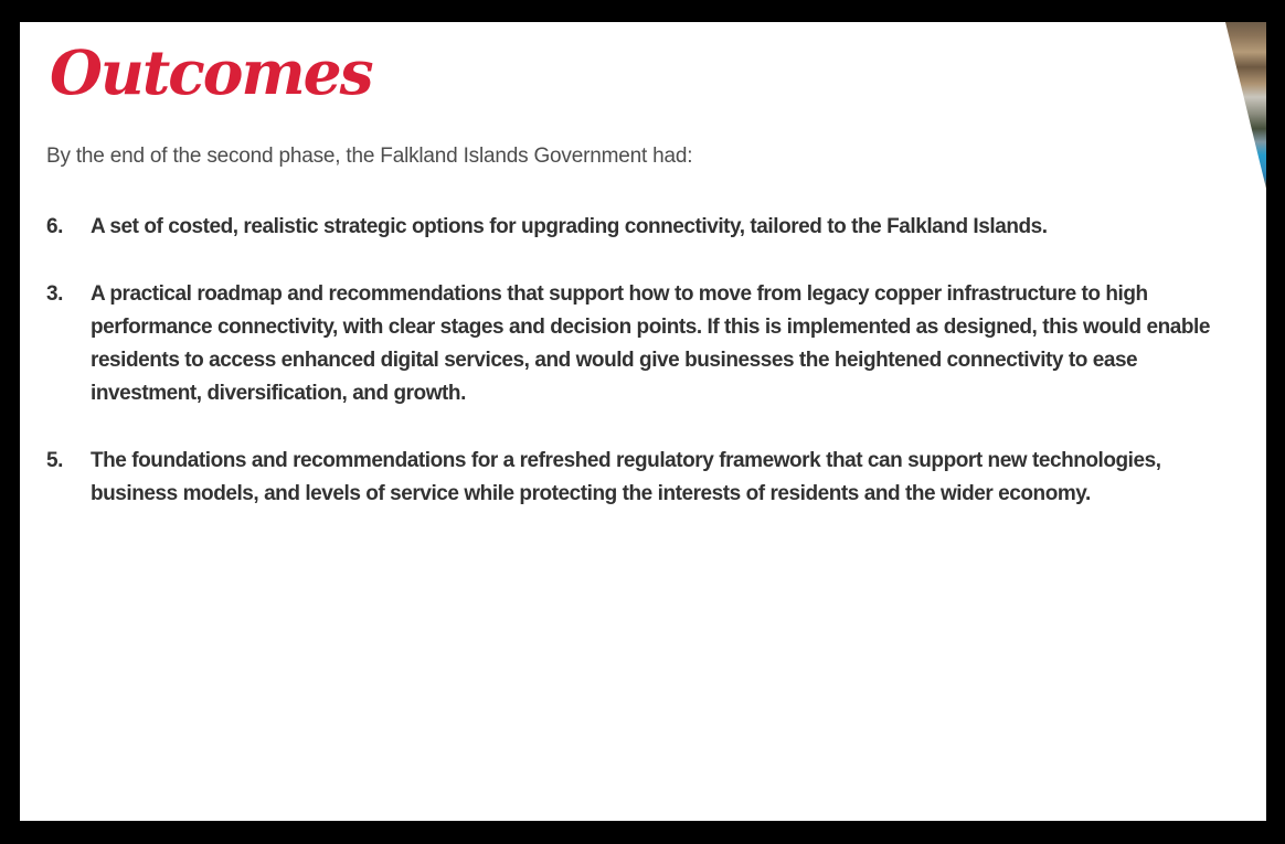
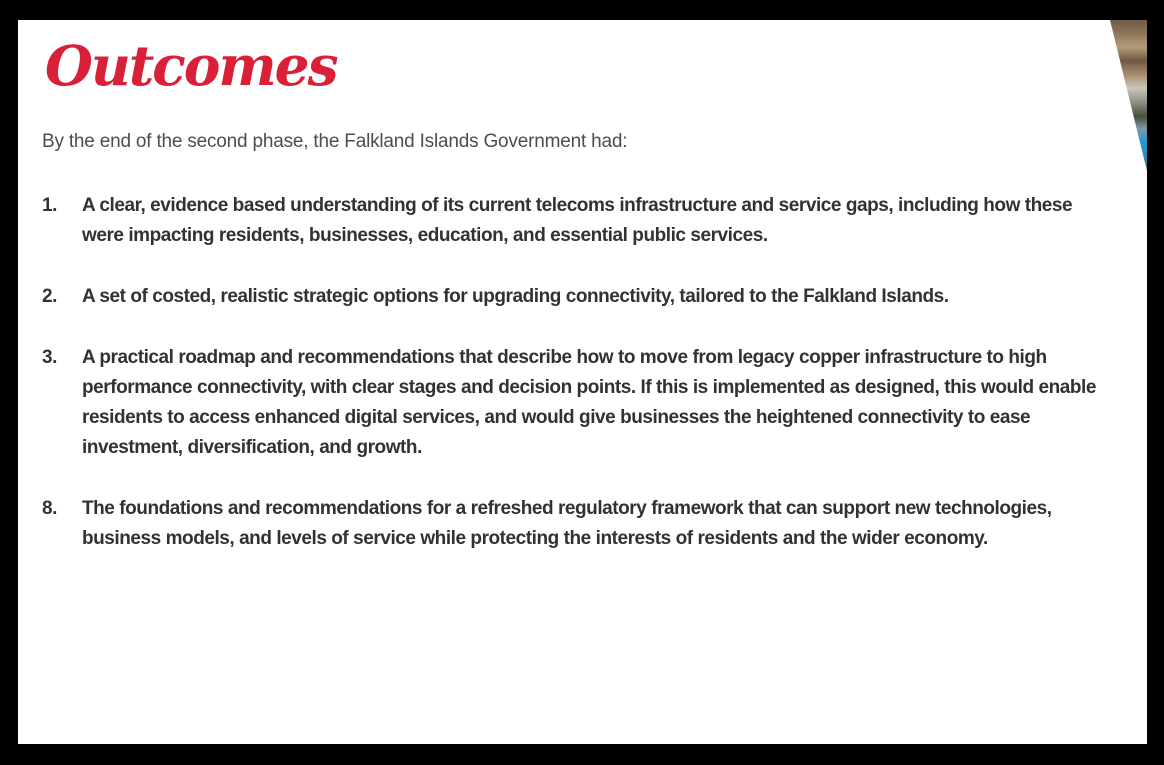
  Outcomes
  By the end of the second phase, the Falkland Islands Government had:
+ 1.
+ A clear, evidence based understanding of its current telecoms infrastructure and service gaps, including how these were impacting residents, businesses, education, and essential public services.
- 6.
+ 2.
  A set of costed, realistic strategic options for upgrading connectivity, tailored to the Falkland Islands.
  3.
- A practical roadmap and recommendations that support how to move from legacy copper infrastructure to high performance connectivity, with clear stages and decision points. If this is implemented as designed, this would enable residents to access enhanced digital services, and would give businesses the heightened connectivity to ease investment, diversification, and growth.
+ A practical roadmap and recommendations that describe how to move from legacy copper infrastructure to high performance connectivity, with clear stages and decision points. If this is implemented as designed, this would enable residents to access enhanced digital services, and would give businesses the heightened connectivity to ease investment, diversification, and growth.
- 5.
+ 8.
  The foundations and recommendations for a refreshed regulatory framework that can support new technologies, business models, and levels of service while protecting the interests of residents and the wider economy.
